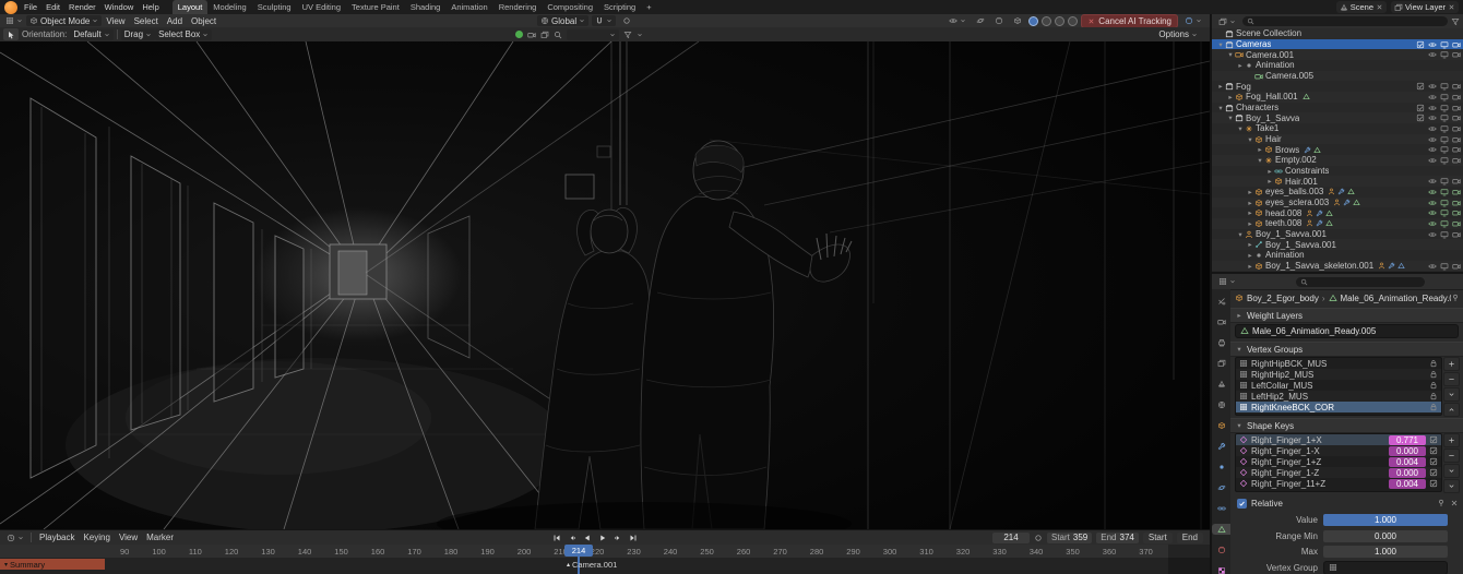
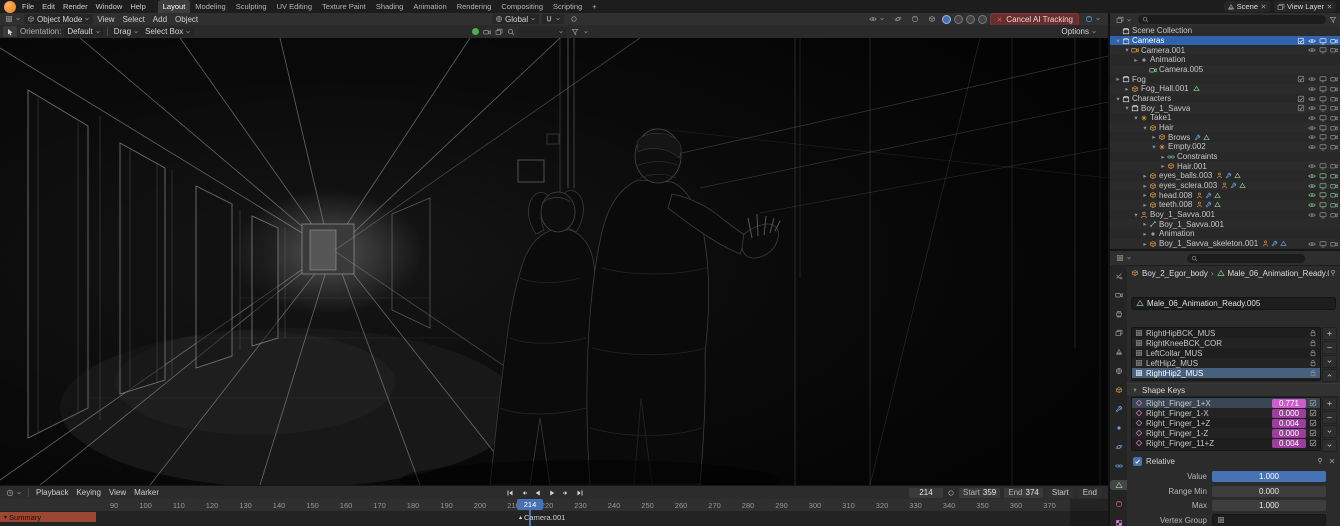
  File
  Edit
  Render
  Window
  Help
  Layout
  Modeling
  Sculpting
  UV Editing
  Texture Paint
  Shading
  Animation
  Rendering
  Compositing
  Scripting
  +
  Scene
  View Layer
  Object Mode
  View
  Select
  Add
  Object
  Global
  Cancel AI Tracking
  Orientation:
  Default
  Drag
  Select Box
  Options
  Playback
  Keying
  View
  Marker
  214
  Start
  359
  End
  374
  Start
  End
  90
  100
  110
  120
  130
  140
  150
  160
  170
  180
  190
  200
  230
  240
  250
  260
  270
  280
  290
  300
  310
  320
  330
  340
  350
  360
  370
  Summary
  214
  Camera.001
  Scene Collection
  Cameras
  Camera.001
  Animation
  Camera.005
  Fog
  Fog_Hall.001
  Characters
  Boy_1_Savva
  Take1
  Hair
  Brows
  Empty.002
  Constraints
  Hair.001
  eyes_balls.003
  eyes_sclera.003
  head.008
  teeth.008
  Boy_1_Savva.001
  Boy_1_Savva.001
  Animation
  Boy_1_Savva_skeleton.001
  Boy_2_Egor_body
  ›
  Male_06_Animation_Ready.
- Weight Layers
  Male_06_Animation_Ready.005
- Vertex Groups
  RightHipBCK_MUS
- RightHip2_MUS
+ RightKneeBCK_COR
  LeftCollar_MUS
  LeftHip2_MUS
- RightKneeBCK_COR
+ RightHip2_MUS
  Shape Keys
  Right_Finger_1+X
  0.771
  Right_Finger_1-X
  0.000
  Right_Finger_1+Z
  0.004
  Right_Finger_1-Z
  0.000
  Right_Finger_11+Z
  0.004
  Relative
  Value
  1.000
  Range Min
  0.000
  Max
  1.000
  Vertex Group
